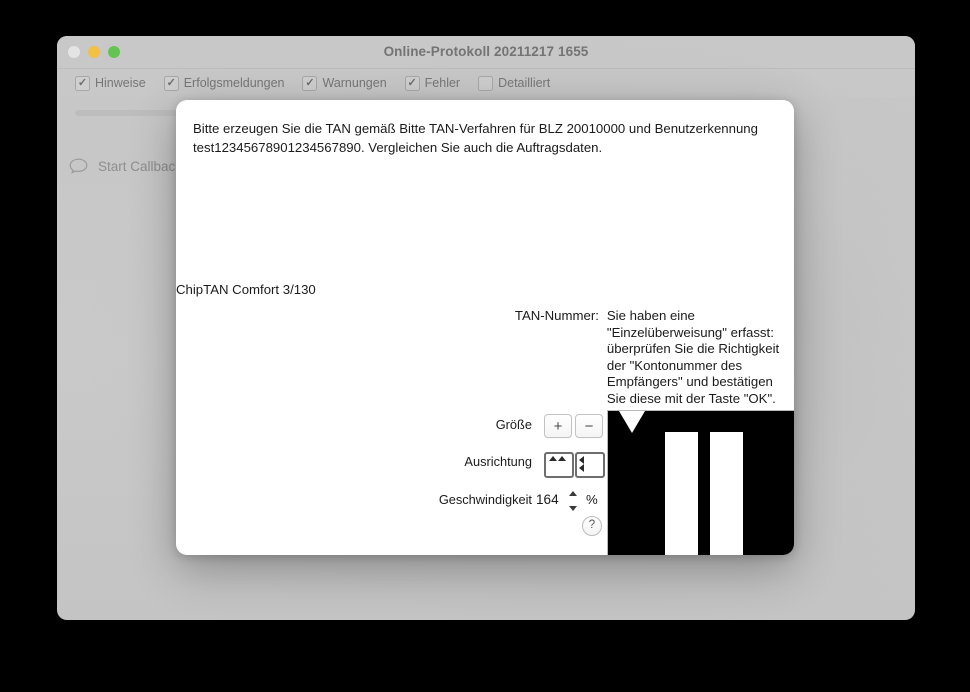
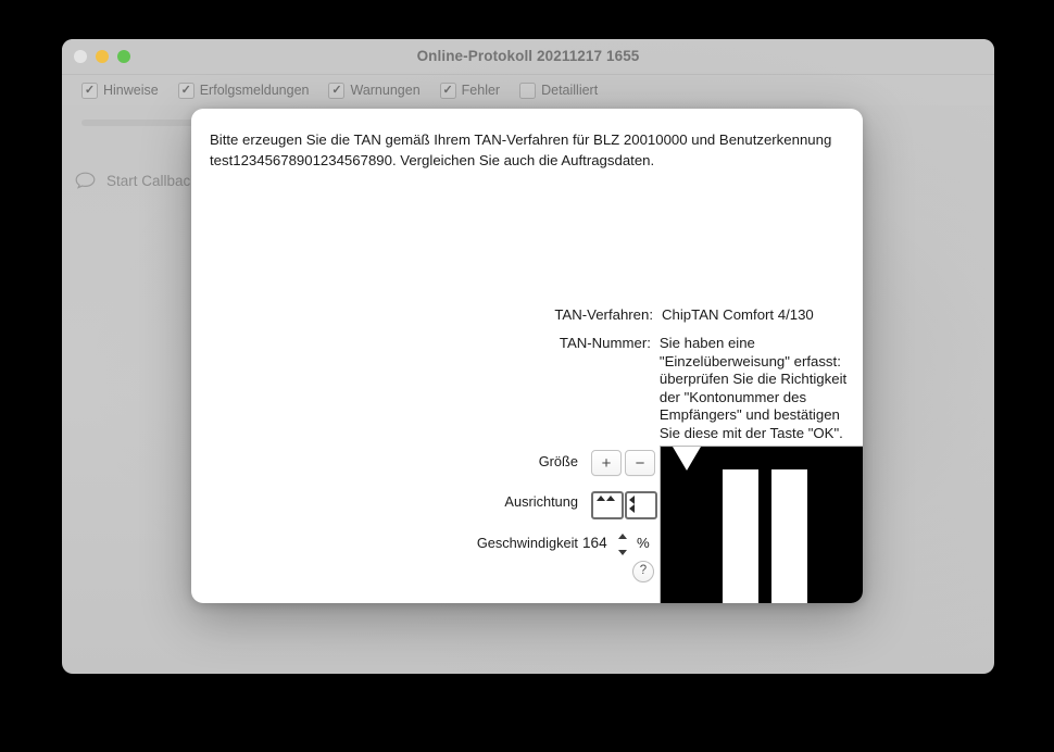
- Bitte erzeugen Sie die TAN gemäß Bitte TAN-Verfahren für BLZ 20010000 und Benutzerkennung test12345678901234567890. Vergleichen Sie auch die Auftragsdaten.
+ Bitte erzeugen Sie die TAN gemäß Ihrem TAN-Verfahren für BLZ 20010000 und Benutzerkennung test12345678901234567890. Vergleichen Sie auch die Auftragsdaten.
+ TAN-Verfahren:
- ChipTAN Comfort 3/130
+ ChipTAN Comfort 4/130
  TAN-Nummer:
  Größe
  Ausrichtung
  Geschwindigkeit
  +
  −
  164
  %
  ?
